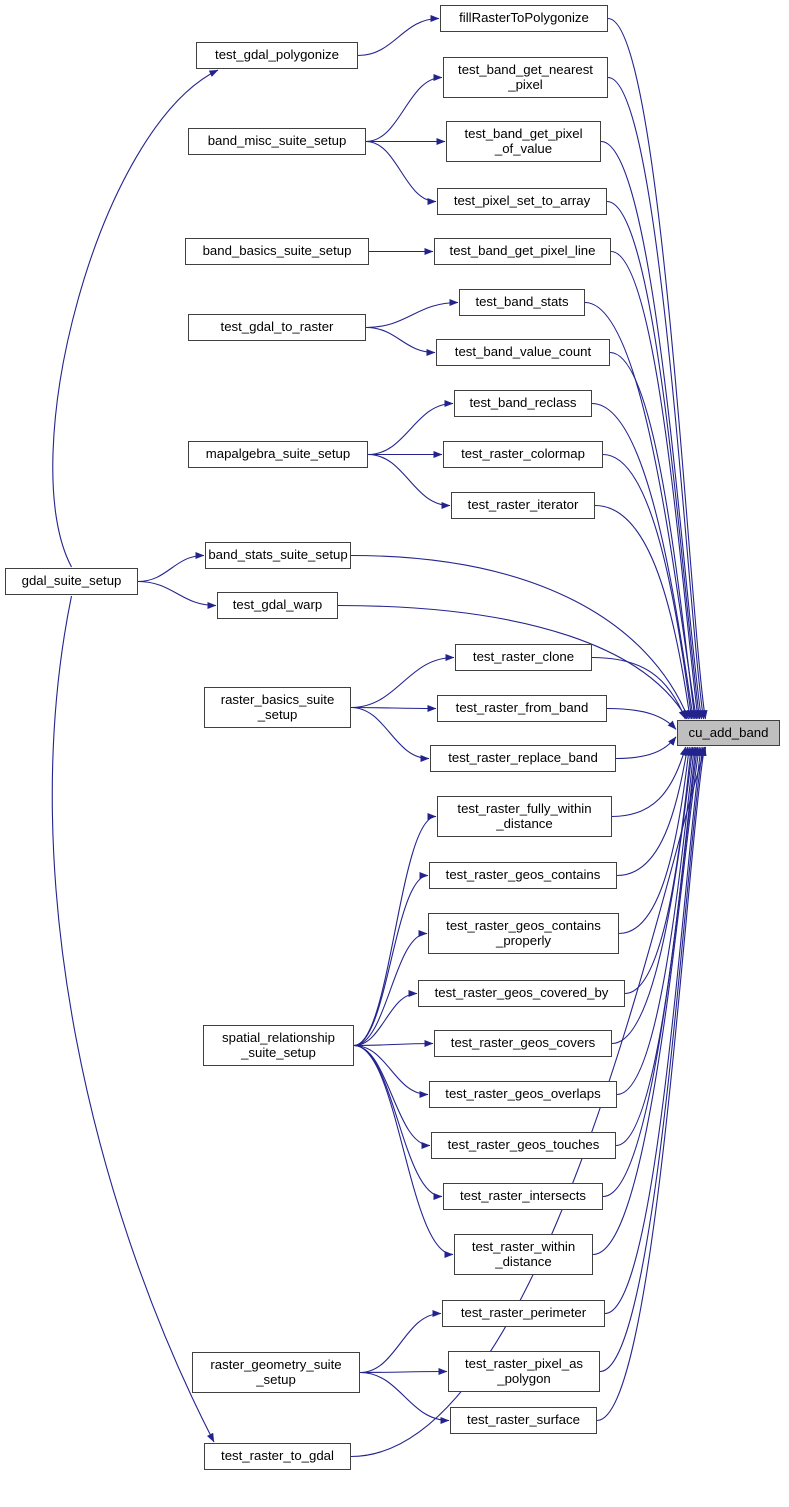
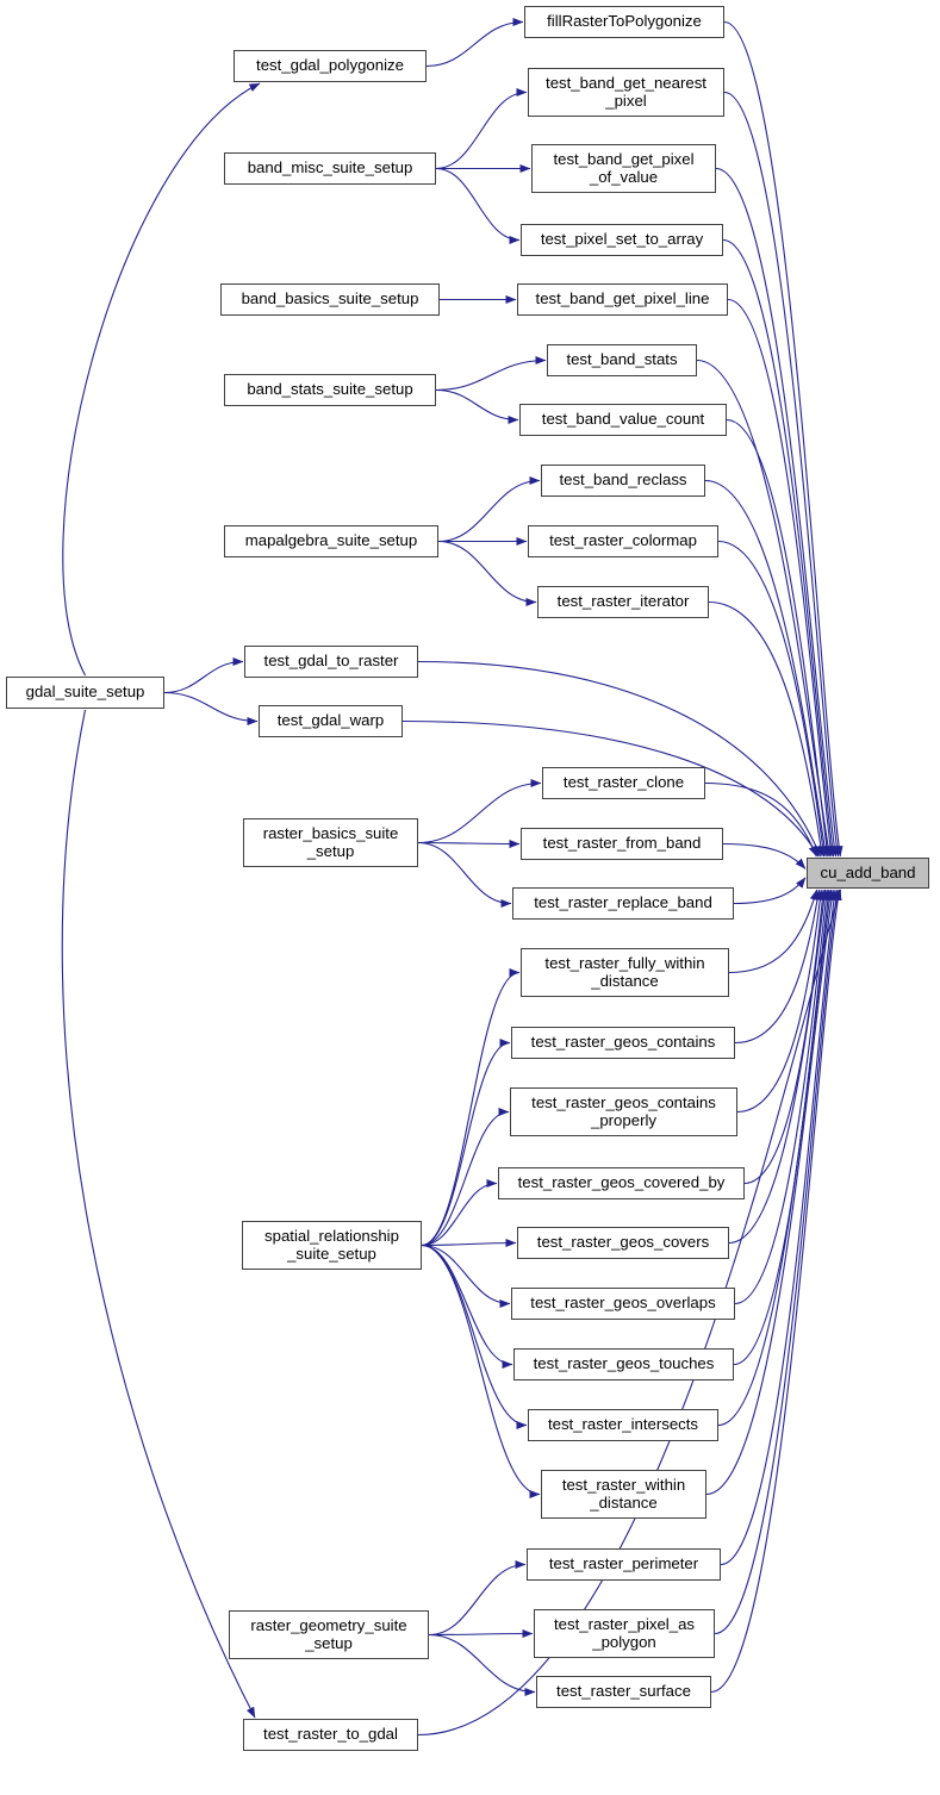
  fillRasterToPolygonize
  test_gdal_polygonize
  test_band_get_nearest
  _pixel
  band_misc_suite_setup
  test_band_get_pixel
  _of_value
  test_pixel_set_to_array
  band_basics_suite_setup
  test_band_get_pixel_line
  test_band_stats
- test_gdal_to_raster
+ band_stats_suite_setup
  test_band_value_count
  test_band_reclass
  mapalgebra_suite_setup
  test_raster_colormap
  test_raster_iterator
- band_stats_suite_setup
+ test_gdal_to_raster
  gdal_suite_setup
  test_gdal_warp
  test_raster_clone
  raster_basics_suite
  _setup
  test_raster_from_band
  cu_add_band
  test_raster_replace_band
  test_raster_fully_within
  _distance
  test_raster_geos_contains
  test_raster_geos_contains
  _properly
  test_raster_geos_covered_by
  spatial_relationship
  _suite_setup
  test_raster_geos_covers
  test_raster_geos_overlaps
  test_raster_geos_touches
  test_raster_intersects
  test_raster_within
  _distance
  test_raster_perimeter
  raster_geometry_suite
  _setup
  test_raster_pixel_as
  _polygon
  test_raster_surface
  test_raster_to_gdal
